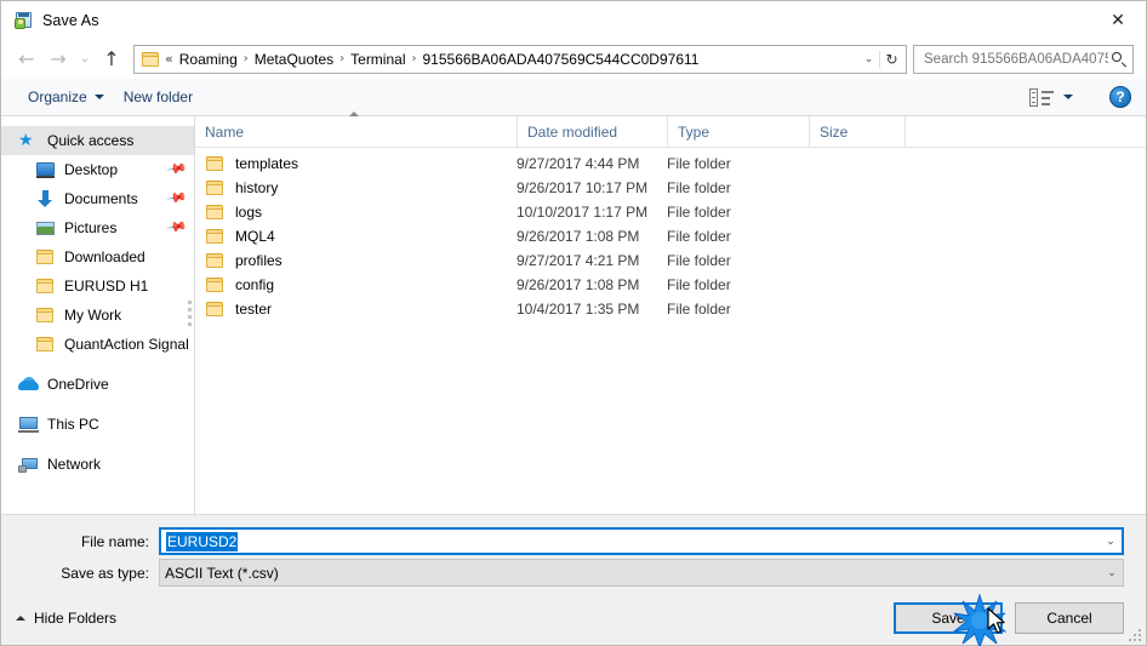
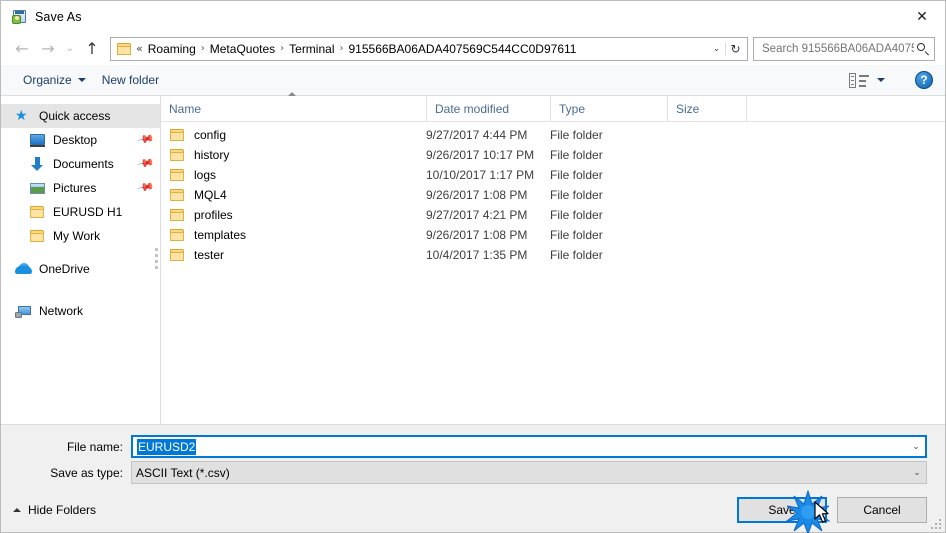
  Save As
  ✕
  ←
  →
  ⌄
  ↑
  «
  Roaming
  ›
  MetaQuotes
  ›
  Terminal
  ›
  915566BA06ADA407569C544CC0D97611
  ⌄
  ↻
  Search 915566BA06ADA407
  Organize
  New folder
  ?
  ★
  Quick access
  Desktop
  Documents
  Pictures
- Downloaded
  EURUSD H1
  My Work
- QuantAction Signal
  OneDrive
- This PC
  Network
  Name
  Date modified
  Type
  Size
- templates
+ config
  9/27/2017 4:44 PM
  File folder
  history
  9/26/2017 10:17 PM
  File folder
  logs
  10/10/2017 1:17 PM
  File folder
  MQL4
  9/26/2017 1:08 PM
  File folder
  profiles
  9/27/2017 4:21 PM
  File folder
- config
+ templates
  9/26/2017 1:08 PM
  File folder
  tester
  10/4/2017 1:35 PM
  File folder
  File name:
  EURUSD2
  ⌄
  Save as type:
  ASCII Text (*.csv)
  ⌄
  Hide Folders
  Sav
  Cancel
